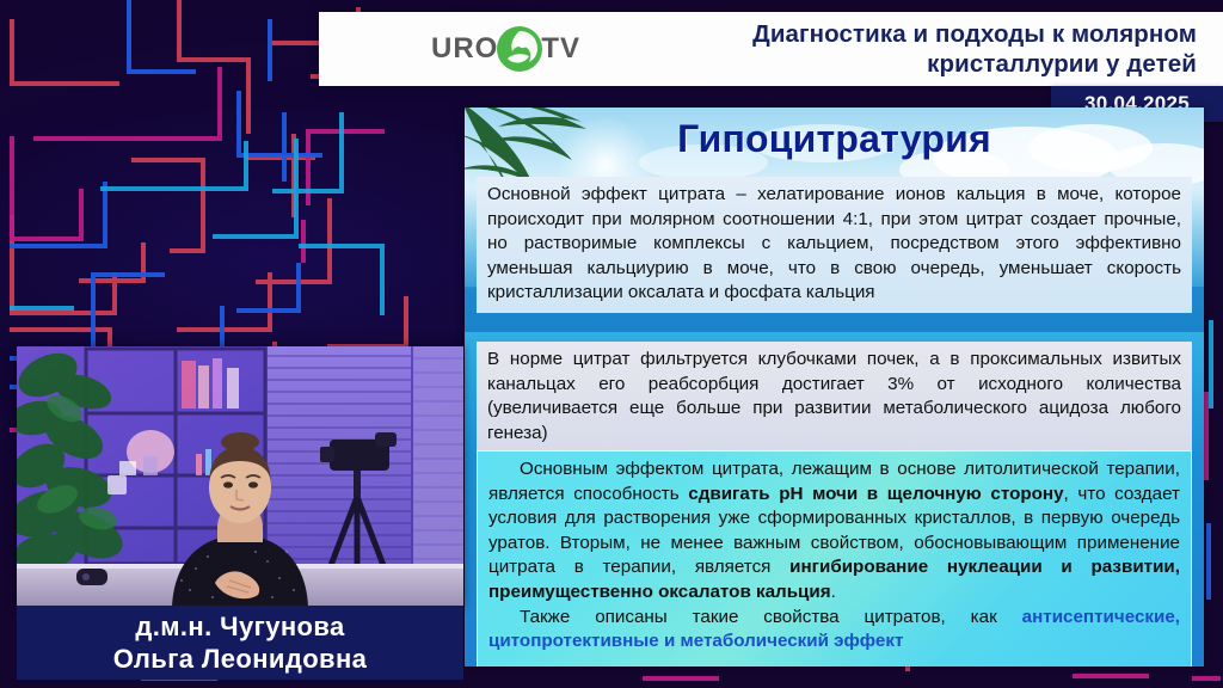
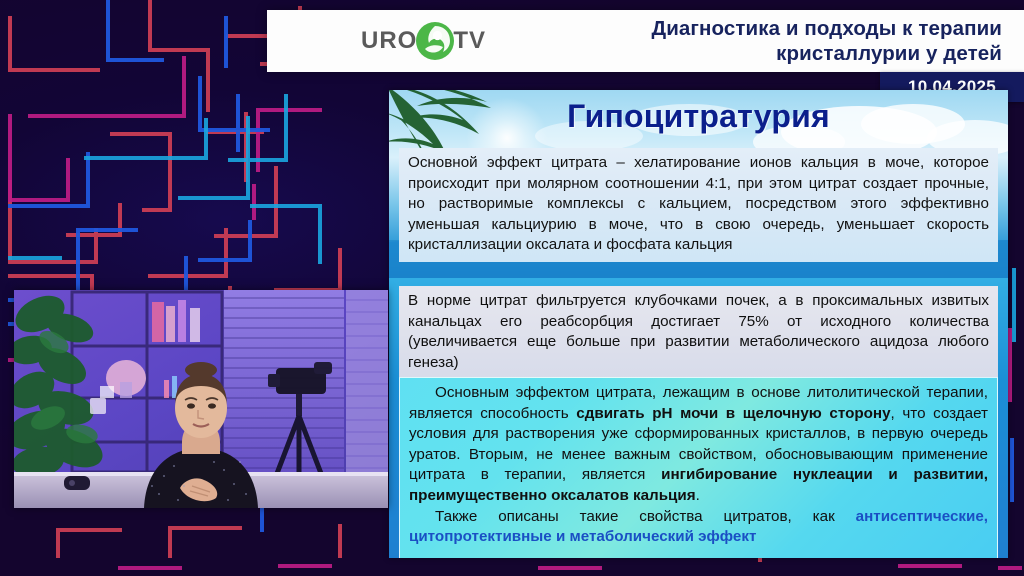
  URO
  TV
- Диагностика и подходы к молярном
+ Диагностика и подходы к терапии
  кристаллурии у детей
- 30.04.2025
+ 10.04.2025
  Гипоцитратурия
  Основной эффект цитрата – хелатирование ионов кальция в моче, которое происходит при молярном соотношении 4:1, при этом цитрат создает прочные, но растворимые комплексы с кальцием, посредством этого эффективно уменьшая кальциурию в моче, что в свою очередь, уменьшает скорость кристаллизации оксалата и фосфата кальция
- В норме цитрат фильтруется клубочками почек, а в проксимальных извитых канальцах его реабсорбция достигает 3% от исходного количества (увеличивается еще больше при развитии метаболического ацидоза любого генеза)
+ В норме цитрат фильтруется клубочками почек, а в проксимальных извитых канальцах его реабсорбция достигает 75% от исходного количества (увеличивается еще больше при развитии метаболического ацидоза любого генеза)
  Основным эффектом цитрата, лежащим в основе литолитической терапии, является способность сдвигать рН мочи в щелочную сторону, что создает условия для растворения уже сформированных кристаллов, в первую очередь уратов. Вторым, не менее важным свойством, обосновывающим применение цитрата в терапии, является ингибирование нуклеации и развитии, преимущественно оксалатов кальция.
  Также описаны такие свойства цитратов, как антисептические, цитопротективные и метаболический эффект
- д.м.н. Чугунова
- Ольга Леонидовна
